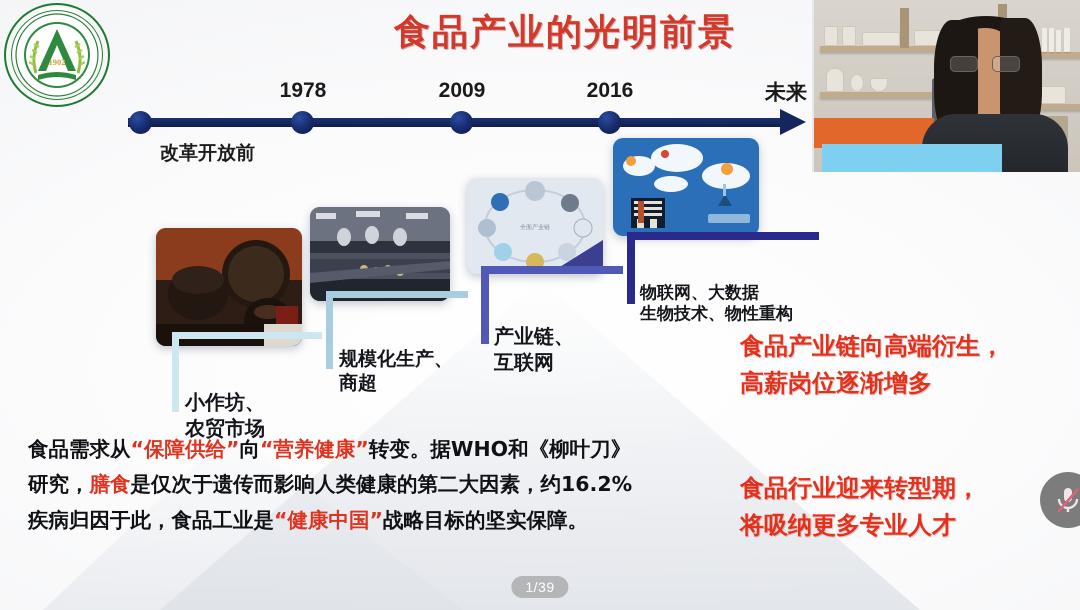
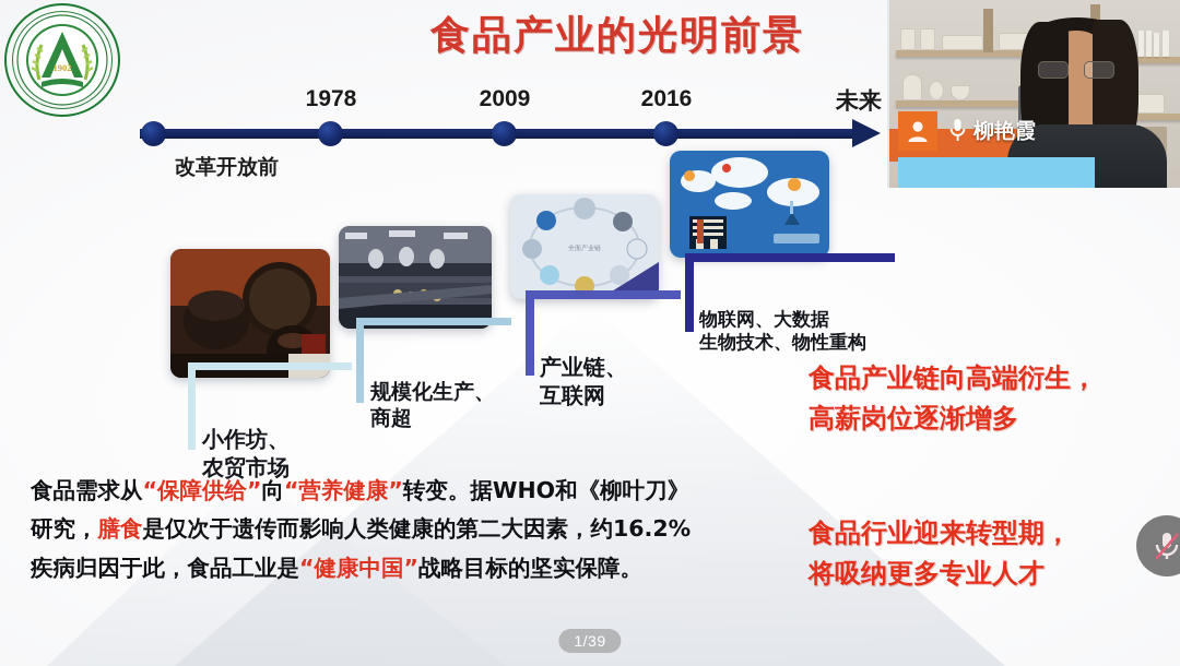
  1902
  食品产业的光明前景
  1978
  2009
  2016
  未来
  改革开放前
  小作坊、
  农贸市场
  规模化生产、
  商超
  产业链、
  互联网
  物联网、大数据
  生物技术、物性重构
  食品需求从“保障供给”向“营养健康”转变。据WHO和《柳叶刀》
  研究，膳食是仅次于遗传而影响人类健康的第二大因素，约16.2%
  疾病归因于此，食品工业是“健康中国”战略目标的坚实保障。
  食品产业链向高端衍生，
  高薪岗位逐渐增多
  食品行业迎来转型期，
  将吸纳更多专业人才
+ 柳艳霞
  1/39
